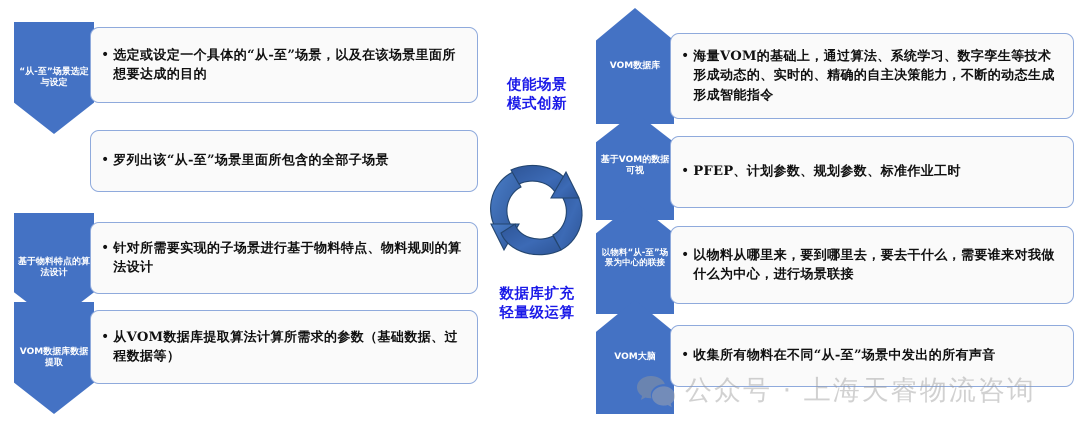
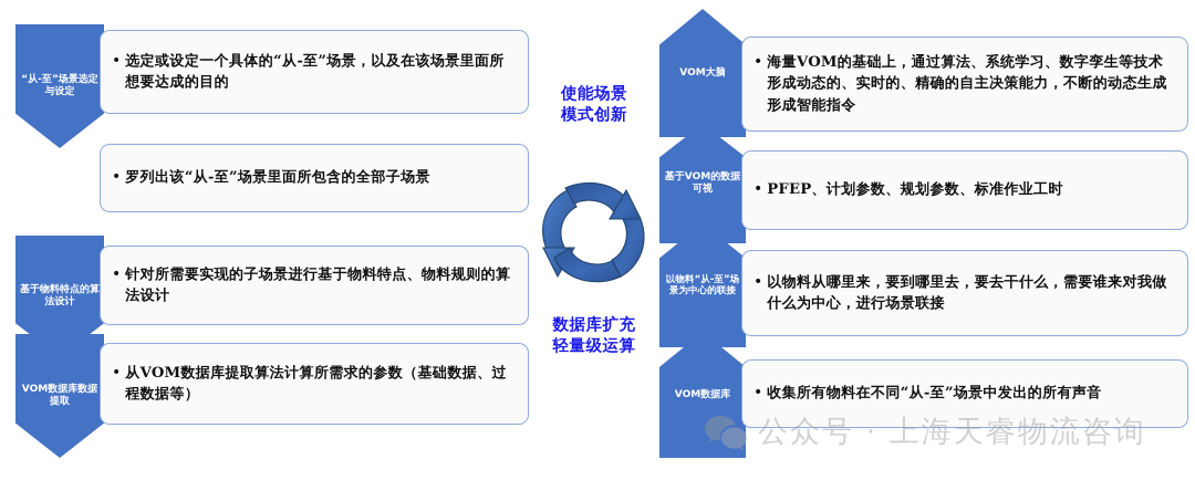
  “从-至”场景选定与设定
  •
  选定或设定一个具体的“从-至”场景，以及在该场景里面所想要达成的目的
  •
  罗列出该“从-至”场景里面所包含的全部子场景
  基于物料特点的算法设计
  •
  针对所需要实现的子场景进行基于物料特点、物料规则的算法设计
  VOM数据库数据提取
  •
  从VOM数据库提取算法计算所需求的参数（基础数据、过程数据等）
  使能场景
  模式创新
  数据库扩充
  轻量级运算
- VOM数据库
+ VOM大脑
  •
  海量VOM的基础上，通过算法、系统学习、数字孪生等技术形成动态的、实时的、精确的自主决策能力，不断的动态生成形成智能指令
  基于VOM的数据可视
  •
  PFEP、计划参数、规划参数、标准作业工时
  以物料“从-至”场景为中心的联接
  •
  以物料从哪里来，要到哪里去，要去干什么，需要谁来对我做什么为中心，进行场景联接
- VOM大脑
+ VOM数据库
  •
  收集所有物料在不同“从-至”场景中发出的所有声音
  公众号 · 上海天睿物流咨询
